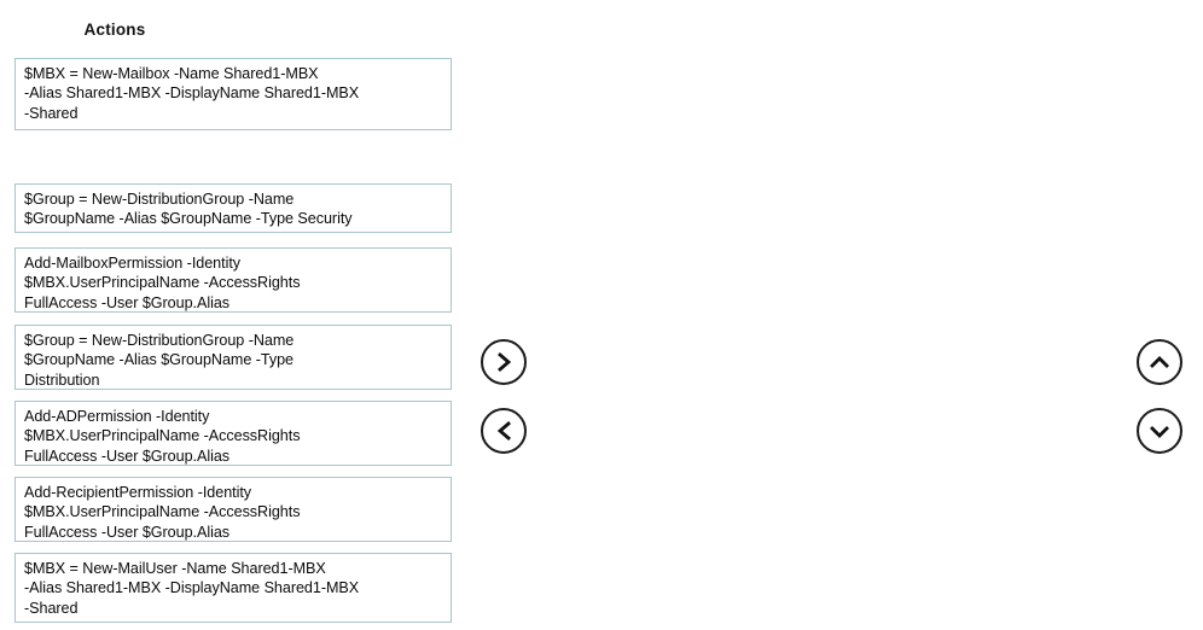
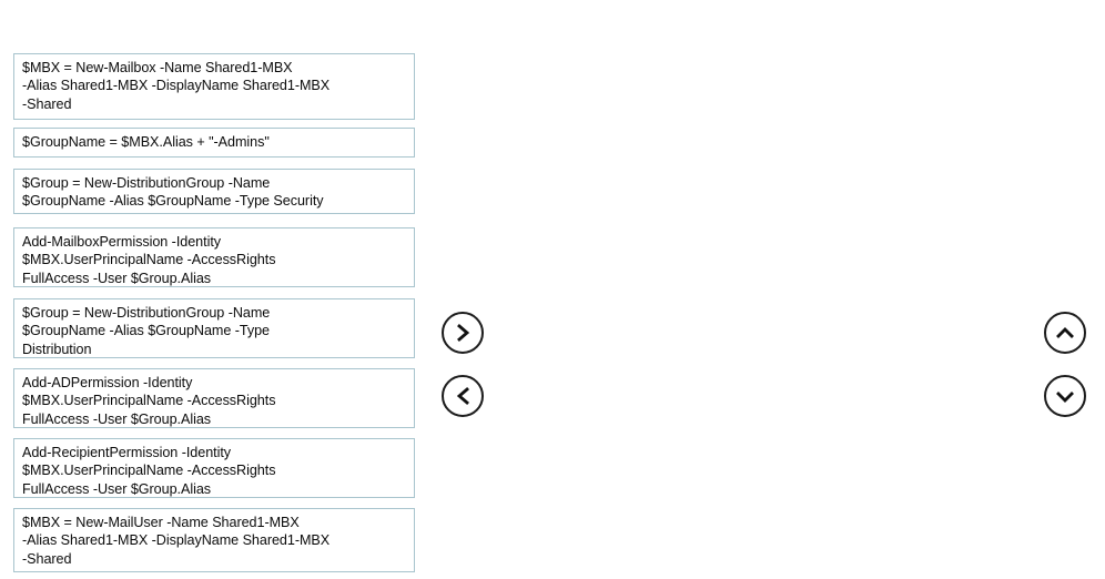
- Actions
  $MBX = New-Mailbox -Name Shared1-MBX
  -Alias Shared1-MBX -DisplayName Shared1-MBX
  -Shared
+ $GroupName = $MBX.Alias + "-Admins"
  $Group = New-DistributionGroup -Name
  $GroupName -Alias $GroupName -Type Security
  Add-MailboxPermission -Identity
  $MBX.UserPrincipalName -AccessRights
  FullAccess -User $Group.Alias
  $Group = New-DistributionGroup -Name
  $GroupName -Alias $GroupName -Type
  Distribution
  Add-ADPermission -Identity
  $MBX.UserPrincipalName -AccessRights
  FullAccess -User $Group.Alias
  Add-RecipientPermission -Identity
  $MBX.UserPrincipalName -AccessRights
  FullAccess -User $Group.Alias
  $MBX = New-MailUser -Name Shared1-MBX
  -Alias Shared1-MBX -DisplayName Shared1-MBX
  -Shared
